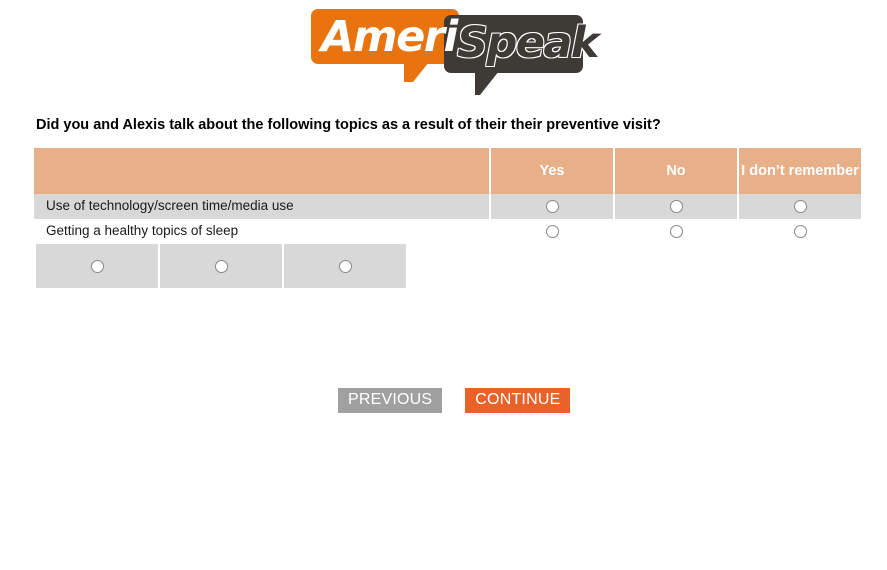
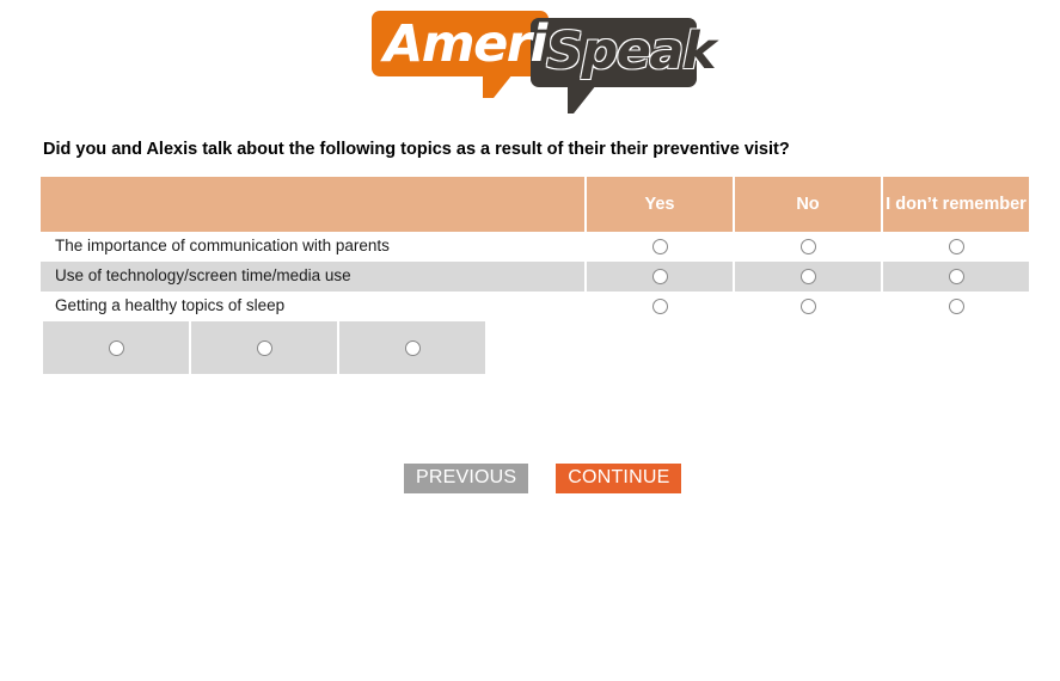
  Ameri
  Speak
  Did you and Alexis talk about the following topics as a result of their their preventive visit?
  Yes
  No
  I don’t remember
+ The importance of communication with parents
  Use of technology/screen time/media use
  Getting a healthy topics of sleep
  PREVIOUS
  CONTINUE
